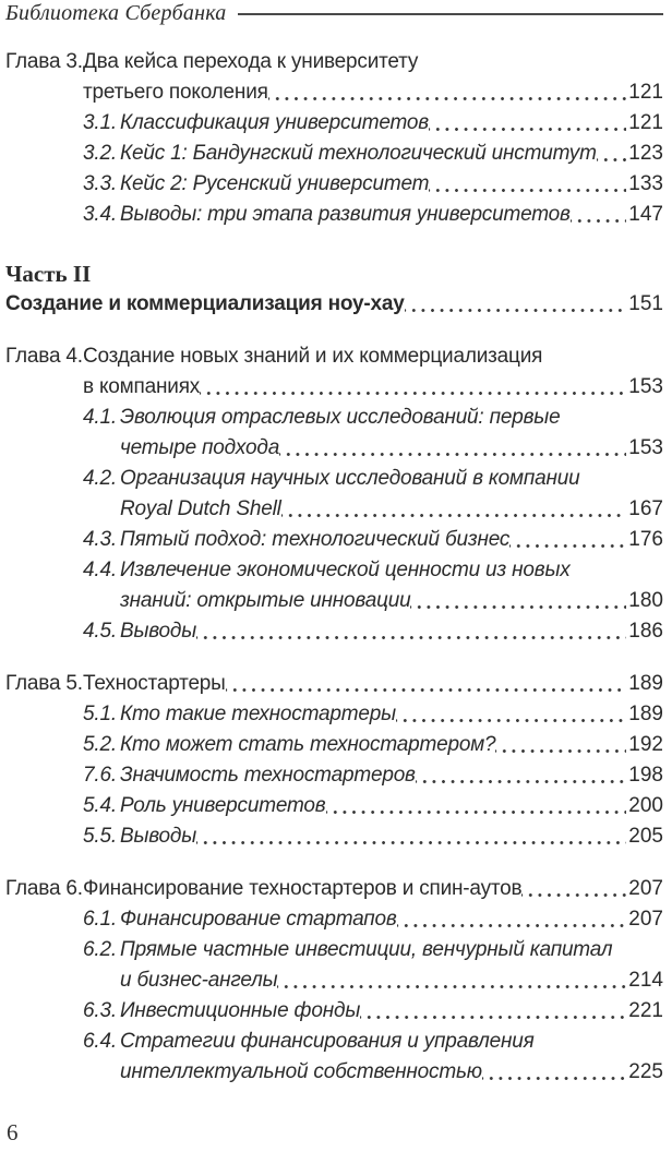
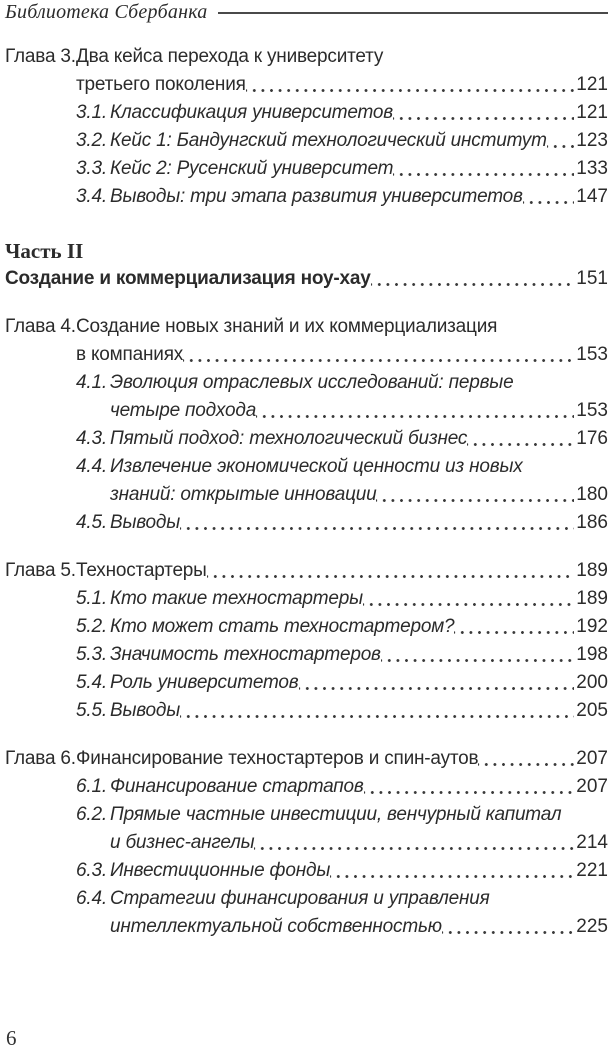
  Библиотека Сбербанка
  Глава 3.
  Два кейса перехода к университету
  третьего поколения
  121
  3.1.
  Классификация университетов
  121
  3.2.
  Кейс 1: Бандунгский технологический институт
  123
  3.3.
  Кейс 2: Русенский университет
  133
  3.4.
  Выводы: три этапа развития университетов
  147
  Часть II
  Создание и коммерциализация ноу-хау
  151
  Глава 4.
  Создание новых знаний и их коммерциализация
  в компаниях
  153
  4.1.
  Эволюция отраслевых исследований: первые
  четыре подхода
  153
- 4.2.
- Организация научных исследований в компании
- Royal Dutch Shell
- 167
  4.3.
  Пятый подход: технологический бизнес
  176
  4.4.
  Извлечение экономической ценности из новых
  знаний: открытые инновации
  180
  4.5.
  Выводы
  186
  Глава 5.
  Техностартеры
  189
  5.1.
  Кто такие техностартеры
  189
  5.2.
  Кто может стать техностартером?
  192
- 7.6.
+ 5.3.
  Значимость техностартеров
  198
  5.4.
  Роль университетов
  200
  5.5.
  Выводы
  205
  Глава 6.
  Финансирование техностартеров и спин-аутов
  207
  6.1.
  Финансирование стартапов
  207
  6.2.
  Прямые частные инвестиции, венчурный капитал
  и бизнес-ангелы
  214
  6.3.
  Инвестиционные фонды
  221
  6.4.
  Стратегии финансирования и управления
  интеллектуальной собственностью
  225
  6
